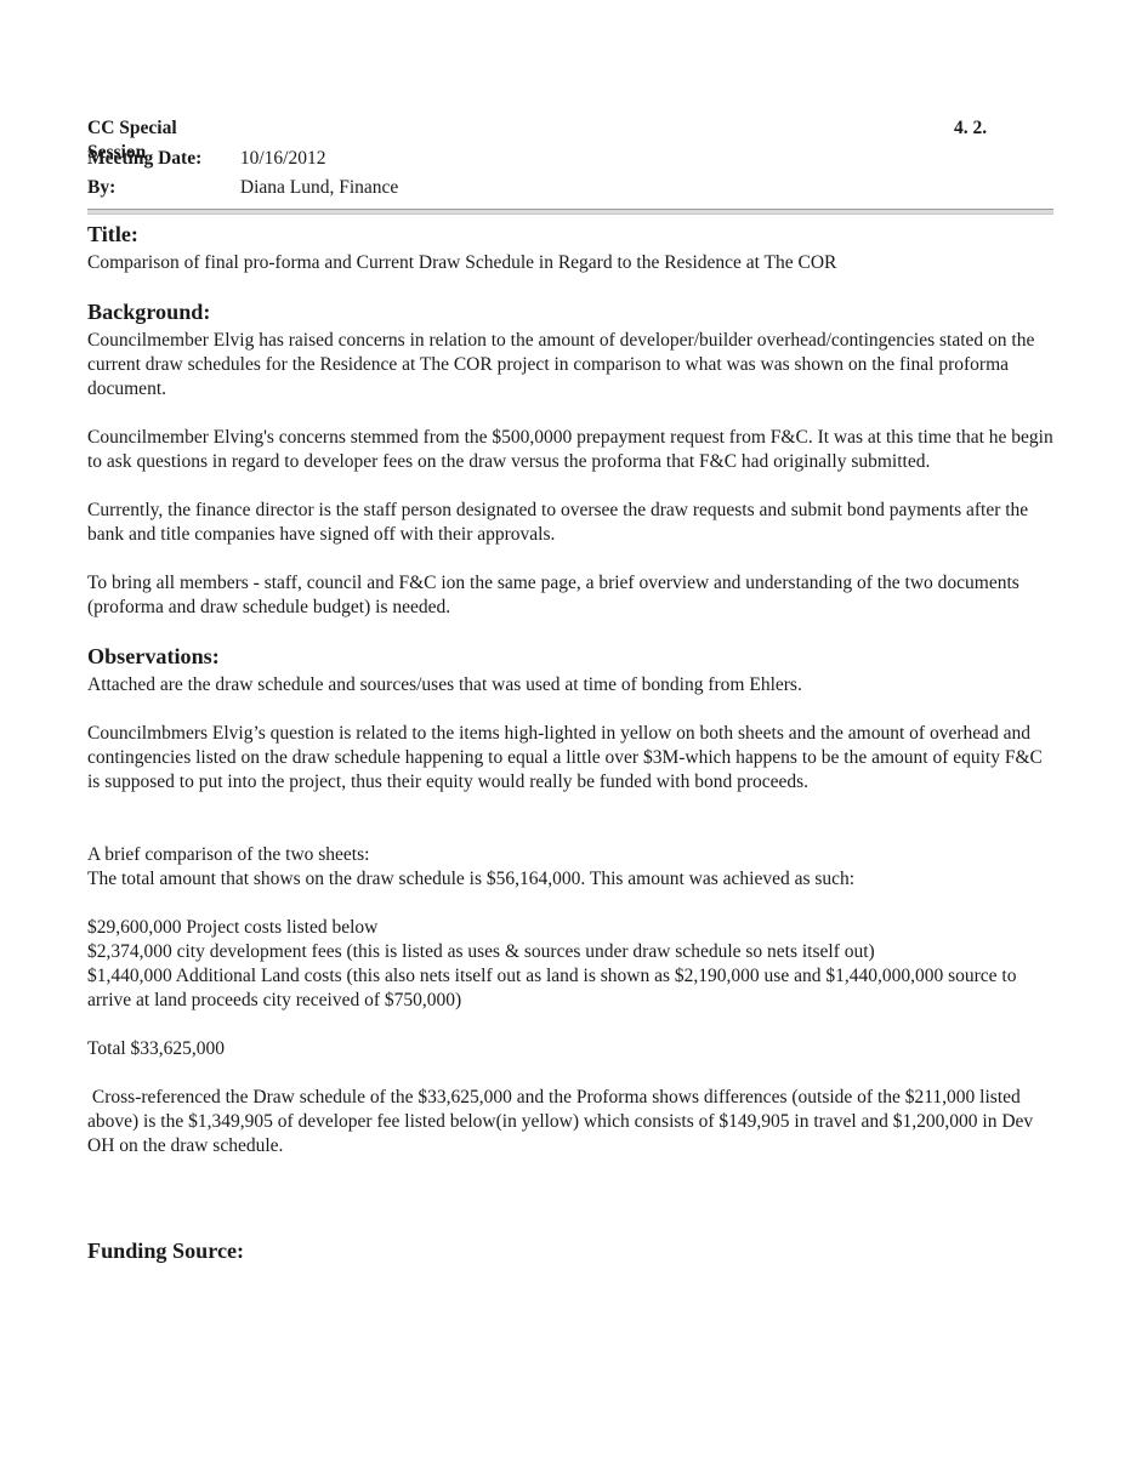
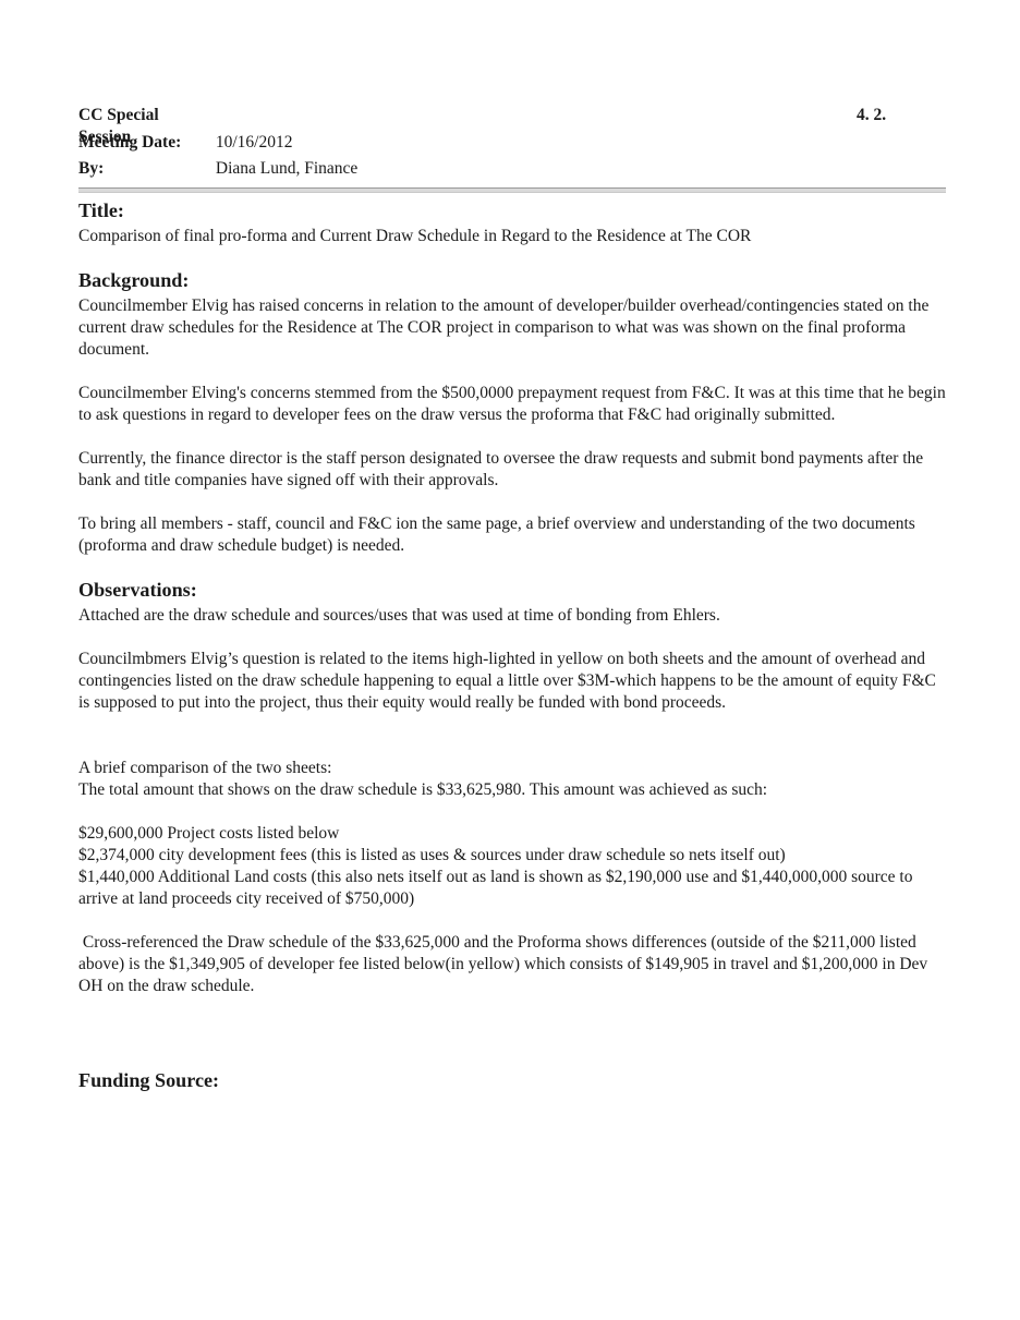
  CC Special Session
  4. 2.
  Meeting Date: 10/16/2012
  By: Diana Lund, Finance
  Title:
  Comparison of final pro-forma and Current Draw Schedule in Regard to the Residence at The COR
  Background:
  Councilmember Elvig has raised concerns in relation to the amount of developer/builder overhead/contingencies stated on the current draw schedules for the Residence at The COR project in comparison to what was was shown on the final proforma document.
  Councilmember Elving's concerns stemmed from the $500,0000 prepayment request from F&C. It was at this time that he begin to ask questions in regard to developer fees on the draw versus the proforma that F&C had originally submitted.
  Currently, the finance director is the staff person designated to oversee the draw requests and submit bond payments after the bank and title companies have signed off with their approvals.
  To bring all members - staff, council and F&C ion the same page, a brief overview and understanding of the two documents (proforma and draw schedule budget) is needed.
  Observations:
  Attached are the draw schedule and sources/uses that was used at time of bonding from Ehlers.
  Councilmbmers Elvig’s question is related to the items high-lighted in yellow on both sheets and the amount of overhead and contingencies listed on the draw schedule happening to equal a little over $3M-which happens to be the amount of equity F&C is supposed to put into the project, thus their equity would really be funded with bond proceeds.
  A brief comparison of the two sheets:
- The total amount that shows on the draw schedule is $56,164,000. This amount was achieved as such:
+ The total amount that shows on the draw schedule is $33,625,980. This amount was achieved as such:
  $29,600,000 Project costs listed below
  $2,374,000 city development fees (this is listed as uses & sources under draw schedule so nets itself out)
  $1,440,000 Additional Land costs (this also nets itself out as land is shown as $2,190,000 use and $1,440,000,000 source to arrive at land proceeds city received of $750,000)
- Total $33,625,000
  Cross-referenced the Draw schedule of the $33,625,000 and the Proforma shows differences (outside of the $211,000 listed above) is the $1,349,905 of developer fee listed below(in yellow) which consists of $149,905 in travel and $1,200,000 in Dev OH on the draw schedule.
  Funding Source:
